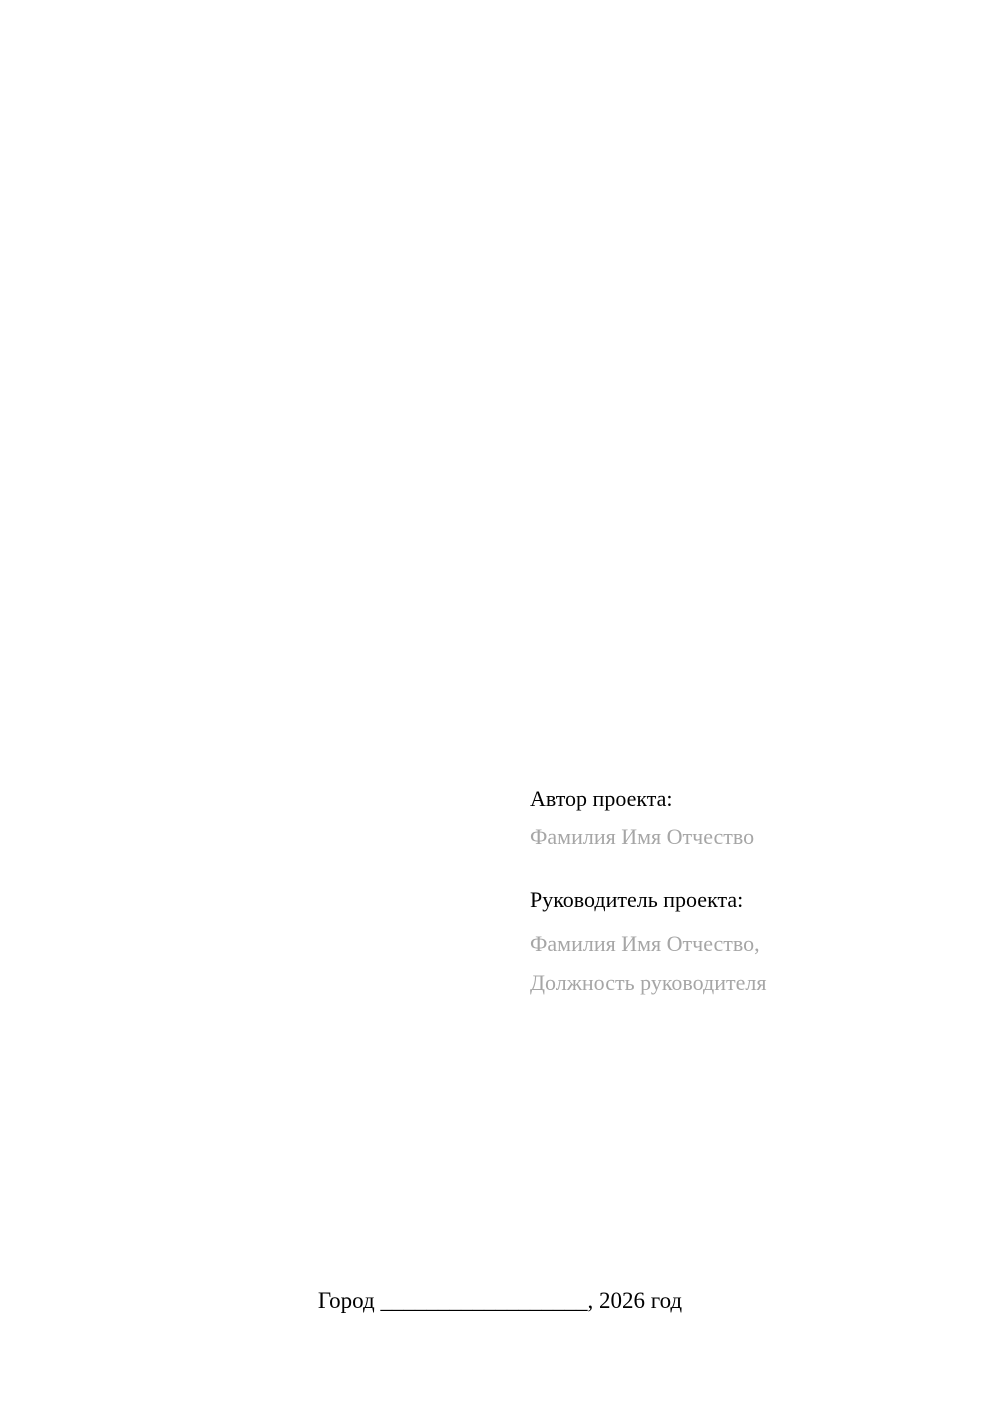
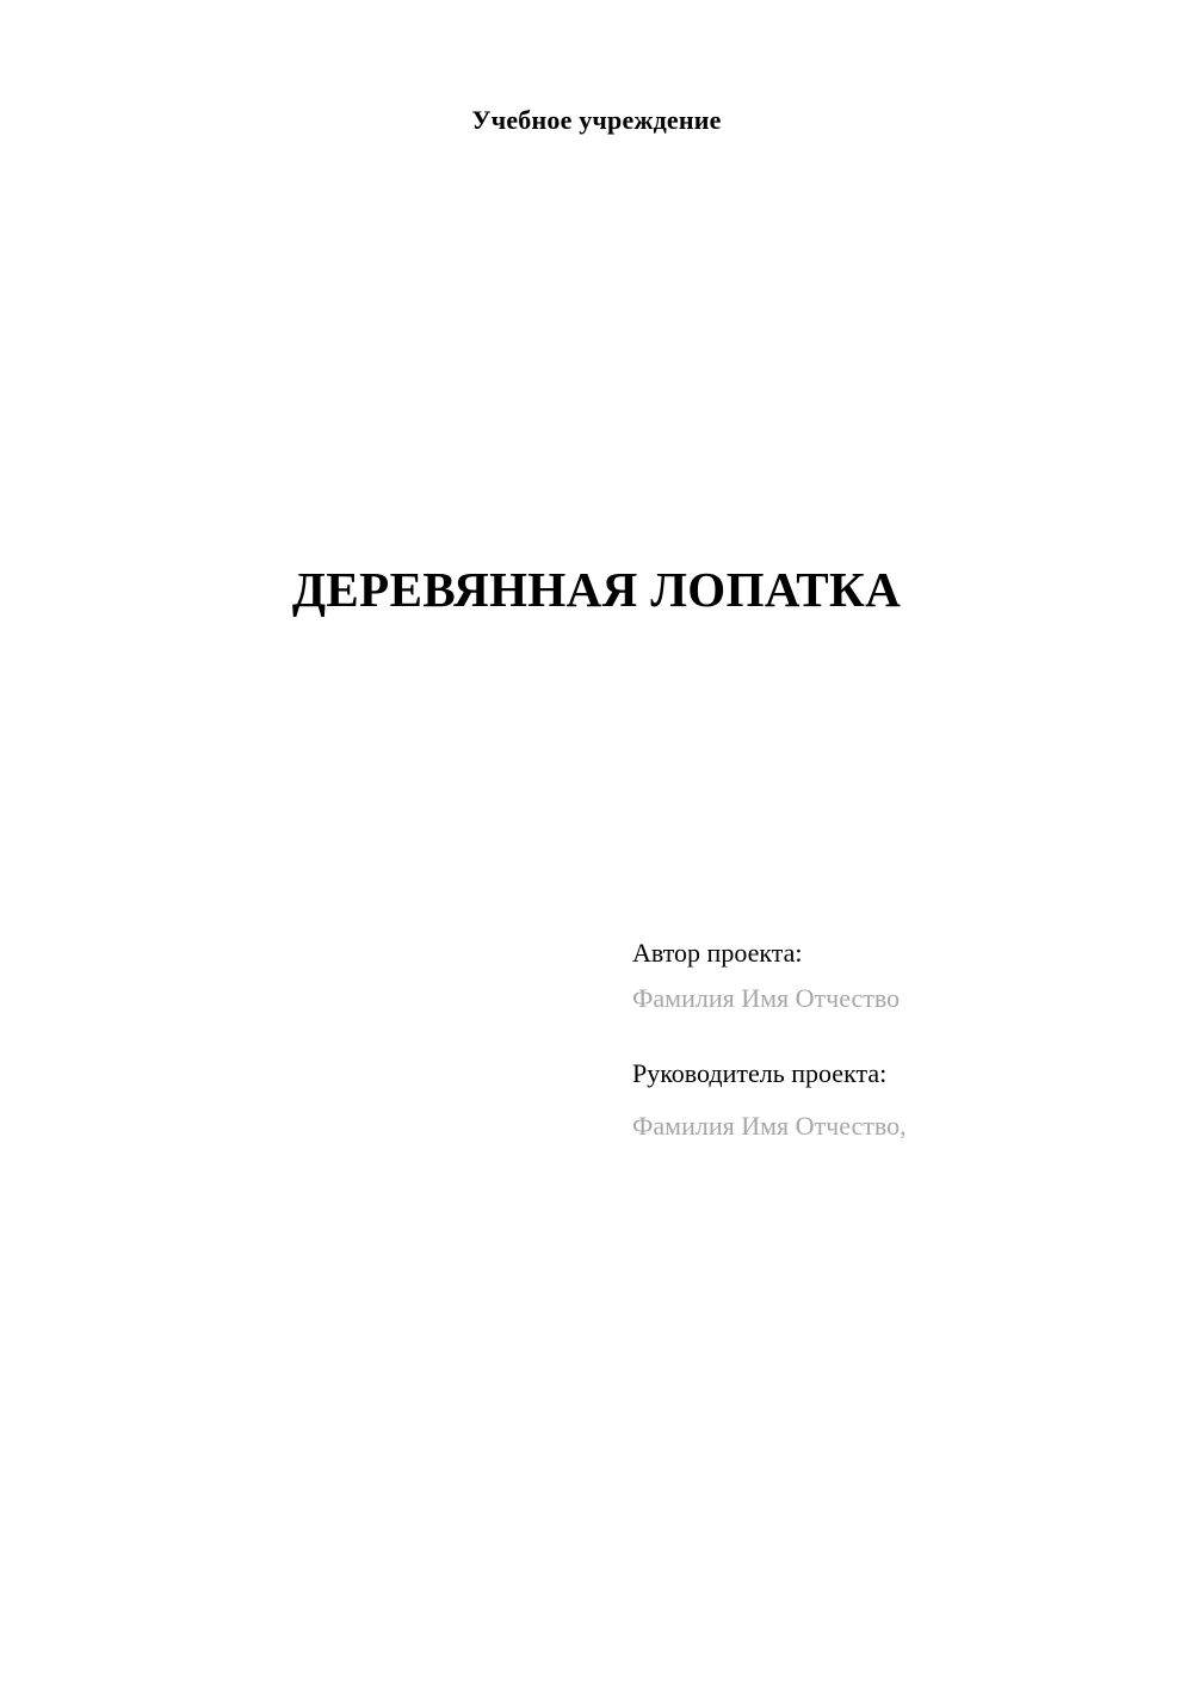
+ Учебное учреждение
+ ДЕРЕВЯННАЯ ЛОПАТКА
  Автор проекта:
  Фамилия Имя Отчество
  Руководитель проекта:
  Фамилия Имя Отчество,
- Должность руководителя
- Город __________________, 2026 год
